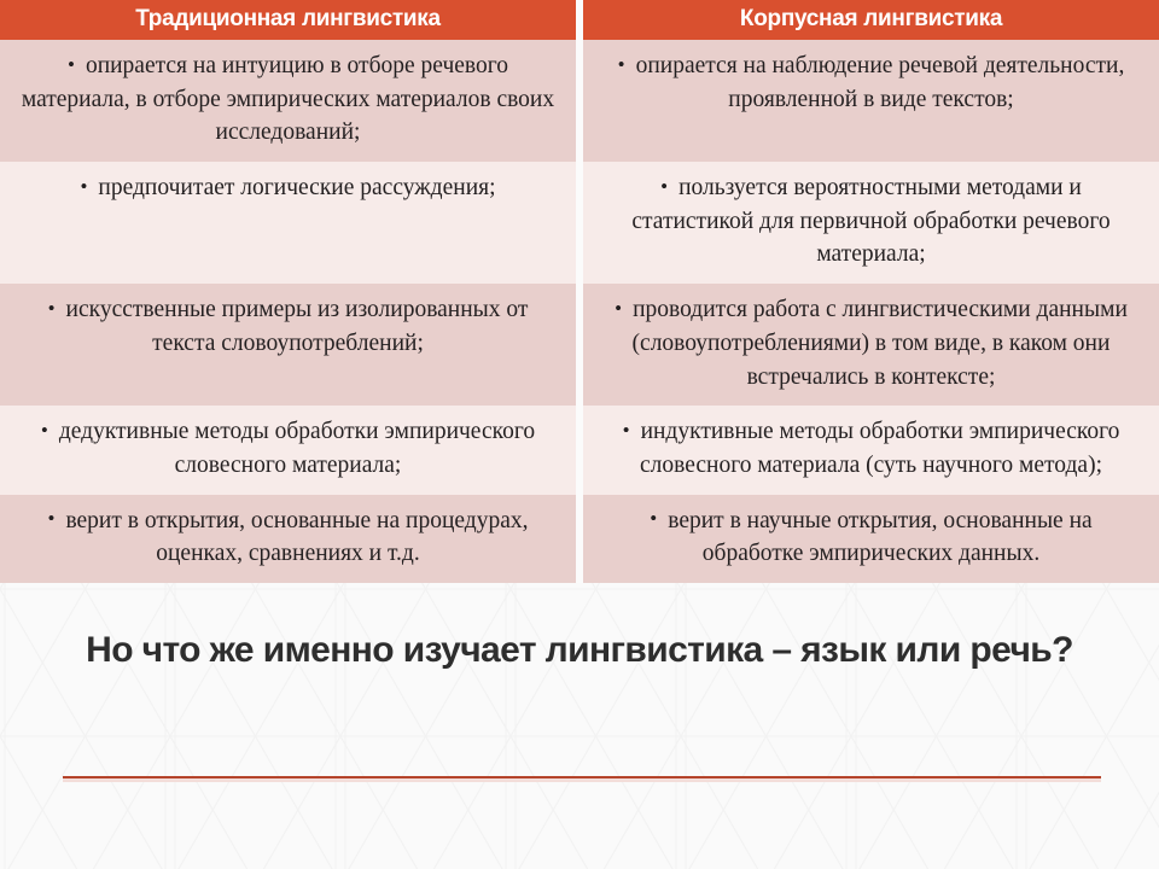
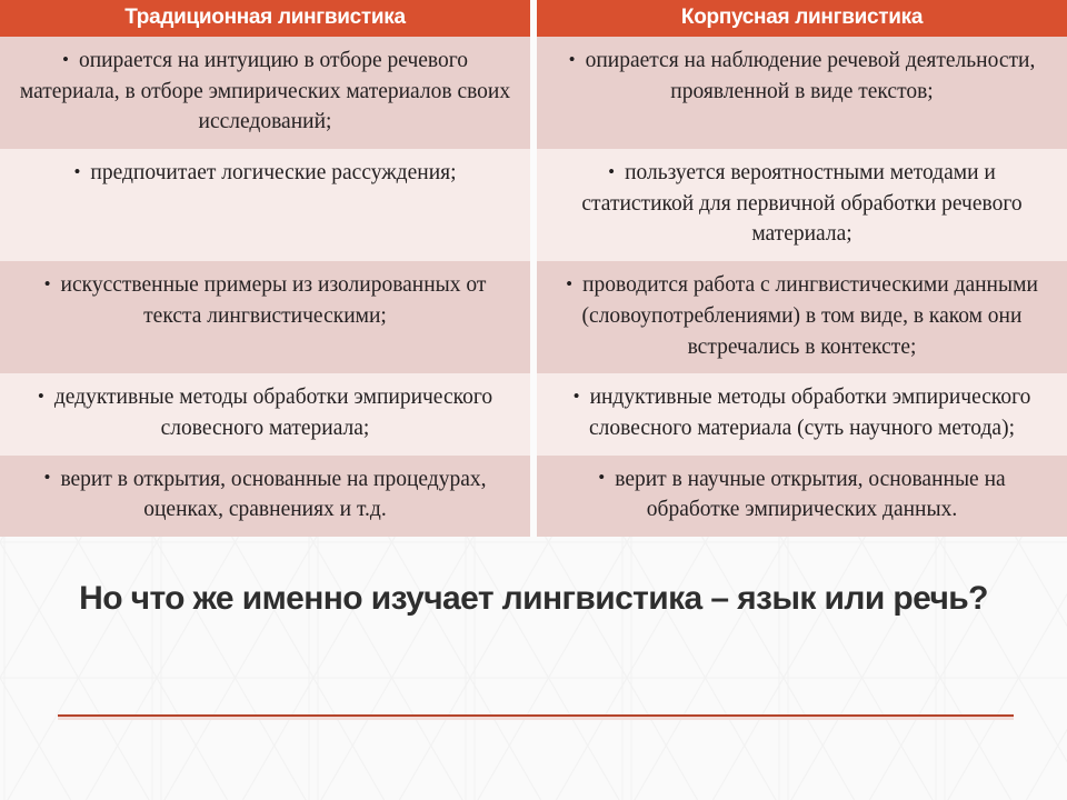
  Традиционная лингвистика		Корпусная лингвистика
  • опирается на интуицию в отборе речевого материала, в отборе эмпирических материалов своих исследований;		• опирается на наблюдение речевой деятельности, проявленной в виде текстов;
  • предпочитает логические рассуждения;		• пользуется вероятностными методами и статистикой для первичной обработки речевого материала;
- • искусственные примеры из изолированных от текста словоупотреблений;		• проводится работа с лингвистическими данными (словоупотреблениями) в том виде, в каком они встречались в контексте;
+ • искусственные примеры из изолированных от текста лингвистическими;		• проводится работа с лингвистическими данными (словоупотреблениями) в том виде, в каком они встречались в контексте;
  • дедуктивные методы обработки эмпирического словесного материала;		• индуктивные методы обработки эмпирического словесного материала (суть научного метода);
  • верит в открытия, основанные на процедурах, оценках, сравнениях и т.д.		• верит в научные открытия, основанные на обработке эмпирических данных.
  Но что же именно изучает лингвистика – язык или речь?
